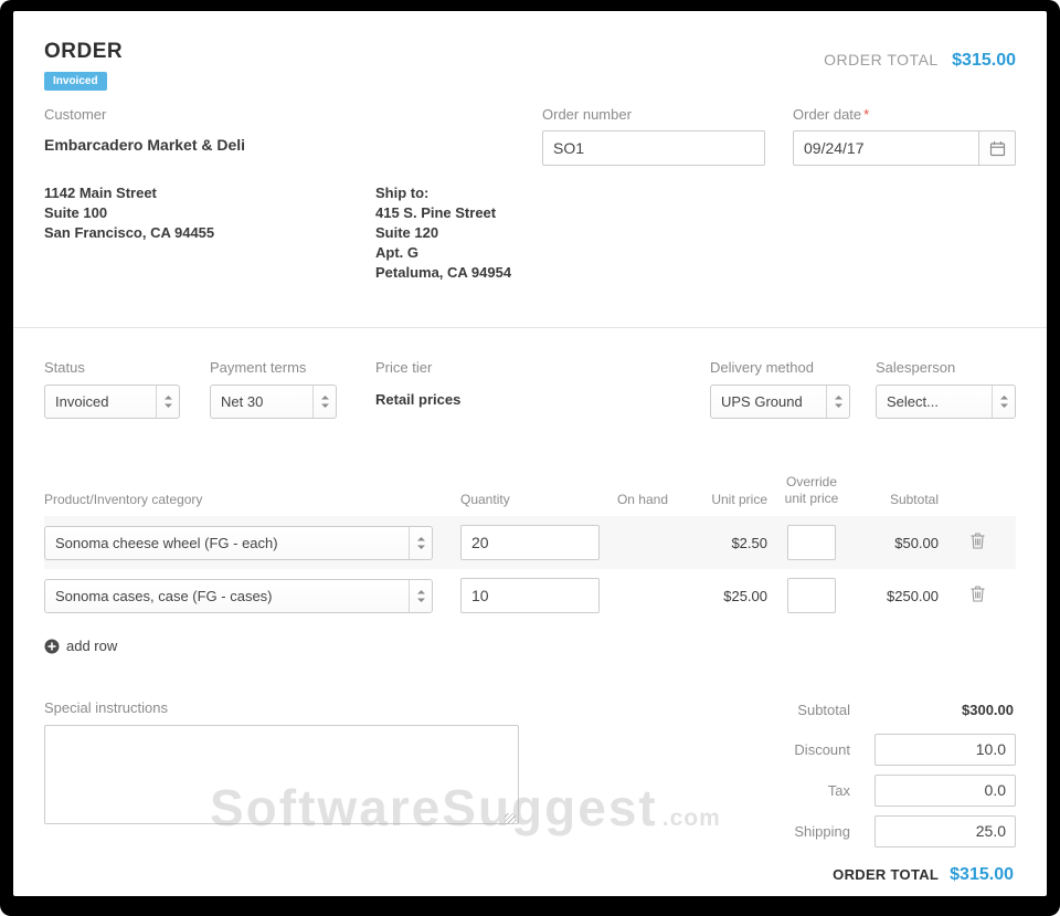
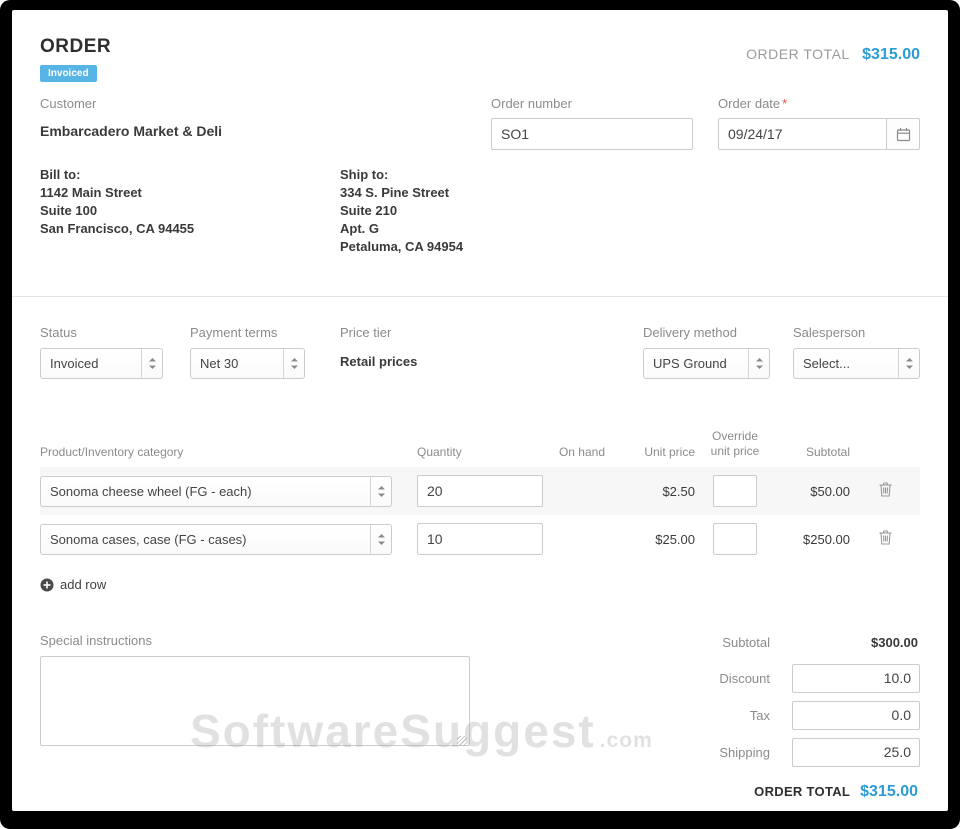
  ORDER
  Invoiced
  ORDER TOTAL $315.00
  Customer
  Embarcadero Market & Deli
  Order number
  SO1
  Order date *
  09/24/17
+ Bill to:
  1142 Main Street
  Suite 100
  San Francisco, CA 94455
  Ship to:
- 415 S. Pine Street
+ 334 S. Pine Street
- Suite 120
+ Suite 210
  Apt. G
  Petaluma, CA 94954
  Status
  Invoiced
  Payment terms
  Net 30
  Price tier
  Retail prices
  Delivery method
  UPS Ground
  Salesperson
  Select...
  Product/Inventory category
  Quantity
  On hand
  Unit price
  Override
  unit price
  Subtotal
  Sonoma cheese wheel (FG - each)
  20
  $2.50
  $50.00
  Sonoma cases, case (FG - cases)
  10
  $25.00
  $250.00
  add row
  Special instructions
  Subtotal
  $300.00
  Discount
  10.0
  Tax
  0.0
  Shipping
  25.0
  ORDER TOTAL
  $315.00
  SoftwareSuggest .com
